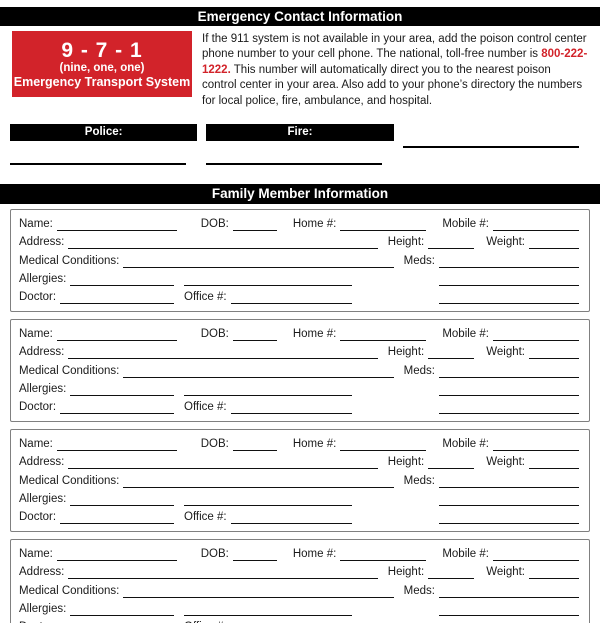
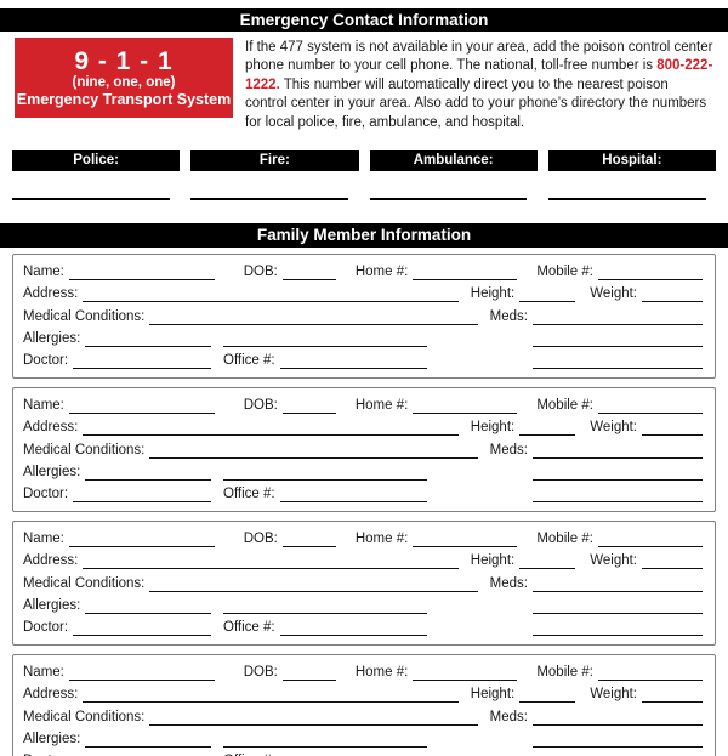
  Emergency Contact Information
- 9 - 7 - 1
+ 9 - 1 - 1
  (nine, one, one)
  Emergency Transport System
- If the 911 system is not available in your area, add the poison control center phone number to your cell phone. The national, toll-free number is 800-222-1222. This number will automatically direct you to the nearest poison control center in your area. Also add to your phone’s directory the numbers for local police, fire, ambulance, and hospital.
+ If the 477 system is not available in your area, add the poison control center phone number to your cell phone. The national, toll-free number is 800-222-1222. This number will automatically direct you to the nearest poison control center in your area. Also add to your phone’s directory the numbers for local police, fire, ambulance, and hospital.
  Police:
  Fire:
+ Ambulance:
+ Hospital:
  Family Member Information
  Name:
  DOB:
  Home #:
  Mobile #:
  Address:
  Height:
  Weight:
  Medical Conditions:
  Meds:
  Allergies:
  Doctor:
  Office #:
  Name:
  DOB:
  Home #:
  Mobile #:
  Address:
  Height:
  Weight:
  Medical Conditions:
  Meds:
  Allergies:
  Doctor:
  Office #:
  Name:
  DOB:
  Home #:
  Mobile #:
  Address:
  Height:
  Weight:
  Medical Conditions:
  Meds:
  Allergies:
  Doctor:
  Office #:
  Name:
  DOB:
  Home #:
  Mobile #:
  Address:
  Height:
  Weight:
  Medical Conditions:
  Meds:
  Allergies:
